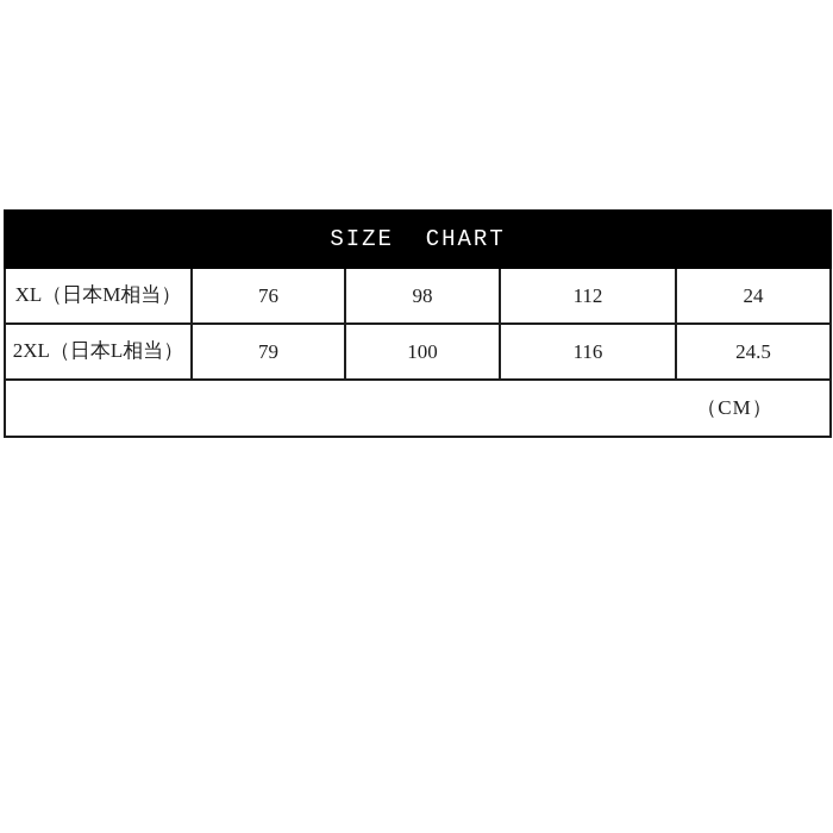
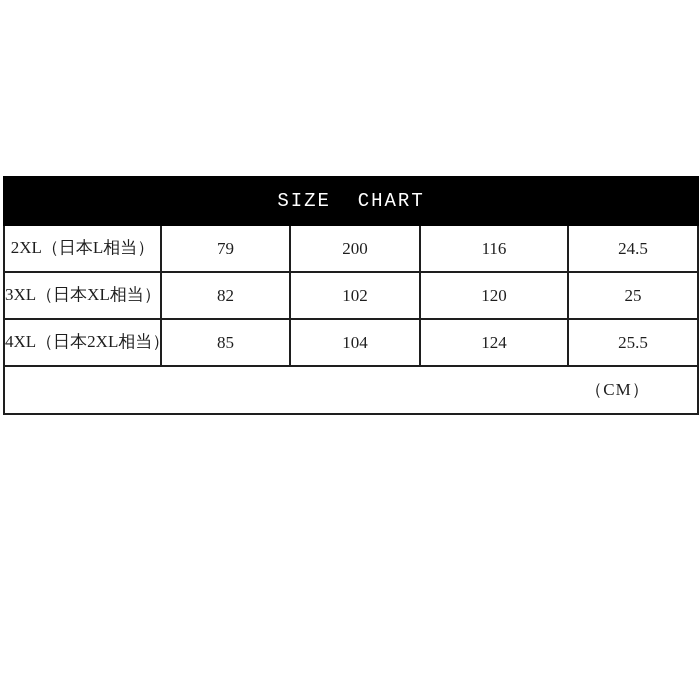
  SIZE CHART
- XL（日本M相当）	76	98	112	24
- 2XL（日本L相当）	79	100	116	24.5
+ 2XL（日本L相当）	79	200	116	24.5
+ 3XL（日本XL相当）	82	102	120	25
+ 4XL（日本2XL相当）	85	104	124	25.5
  （CM）
